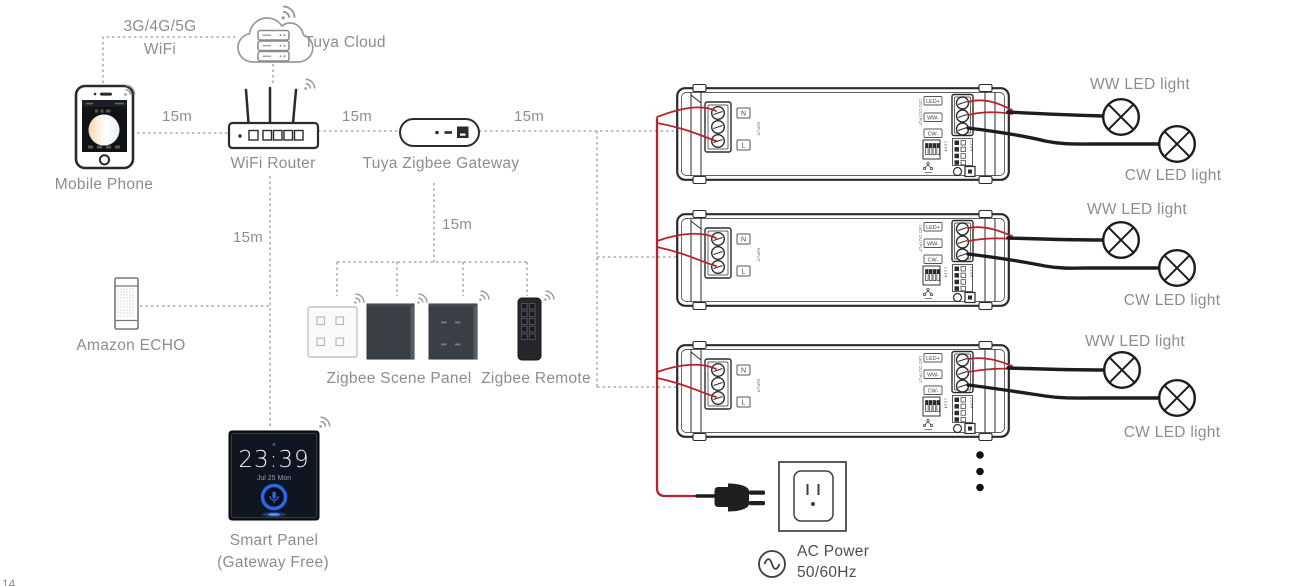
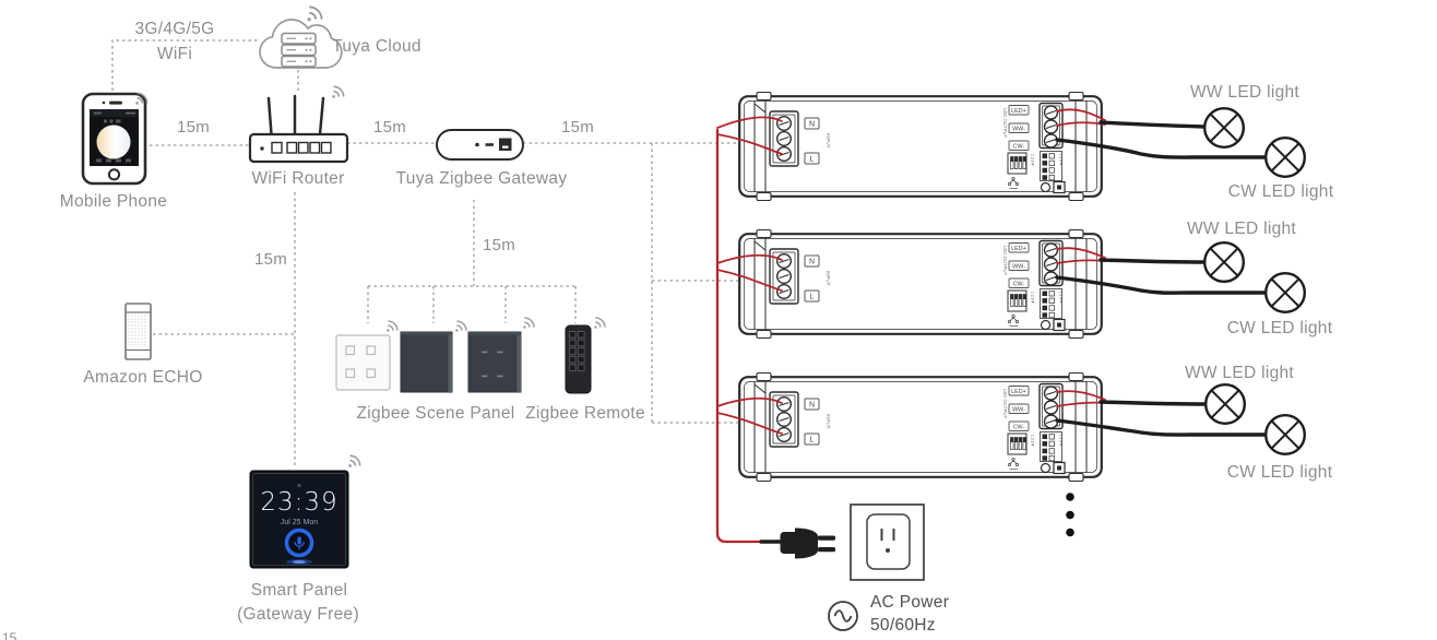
  3G/4G/5G
  WiFi
  Tuya Cloud
  Mobile Phone
  WiFi Router
  Tuya Zigbee Gateway
  15m
  15m
  15m
  15m
  15m
  Amazon ECHO
  Zigbee Scene Panel
  Zigbee Remote
  Smart Panel
  (Gateway Free)
  WW LED light
  CW LED light
  WW LED light
  CW LED light
  WW LED light
  CW LED light
  AC Power
  50/60Hz
  23:39
- 14
+ 15
